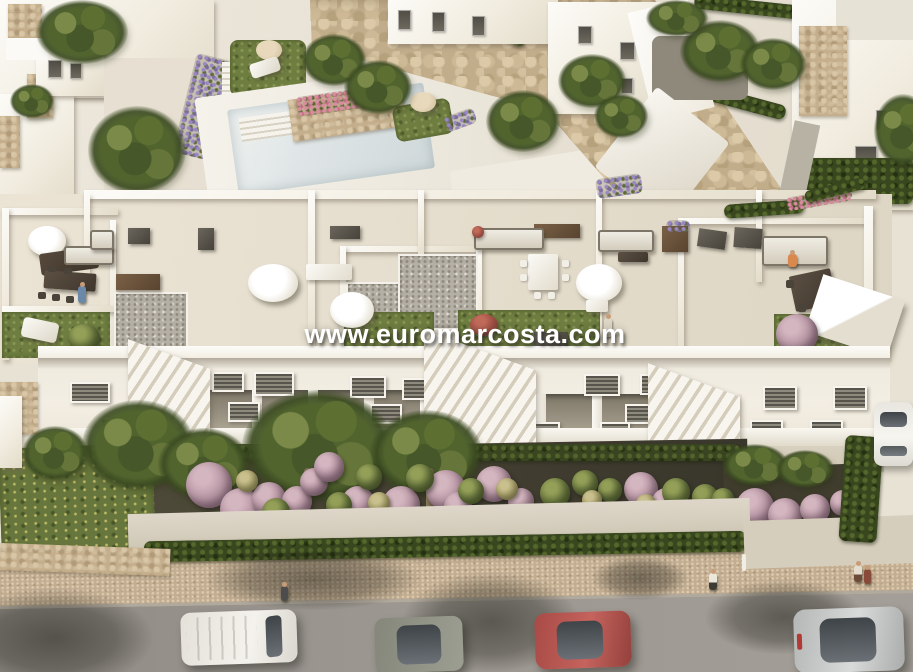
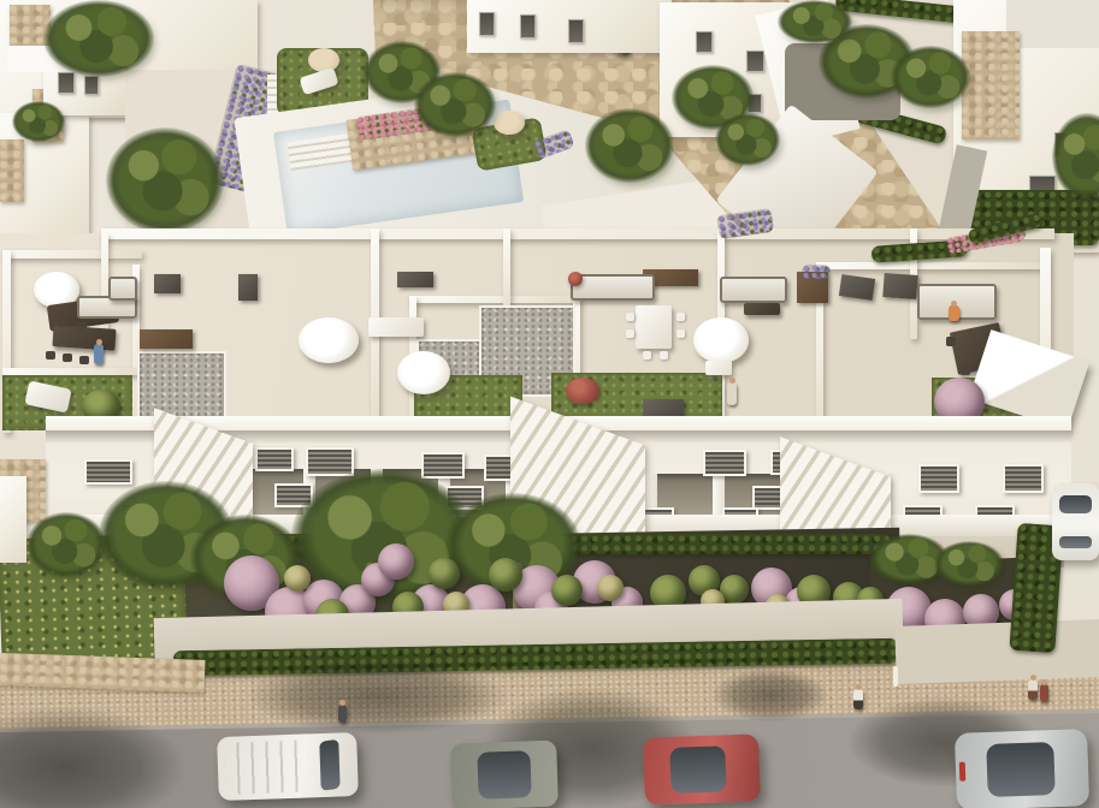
- www.euromarcosta.com
